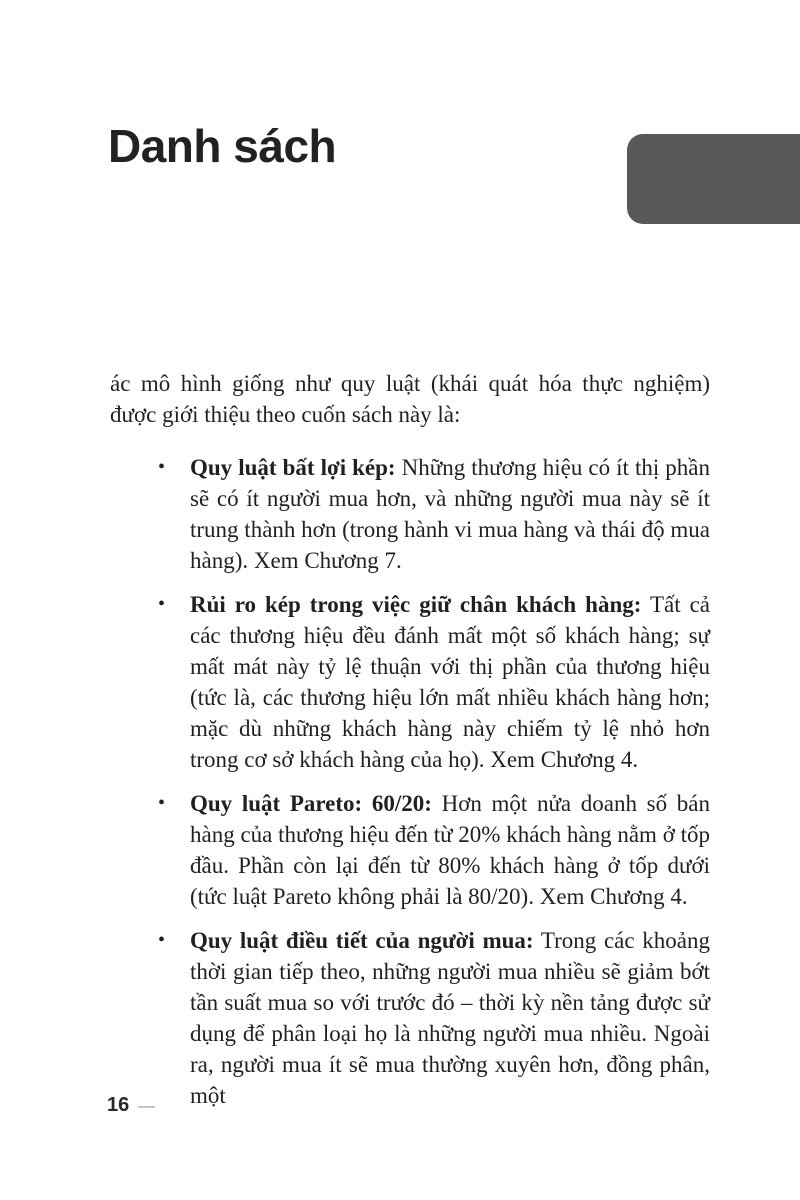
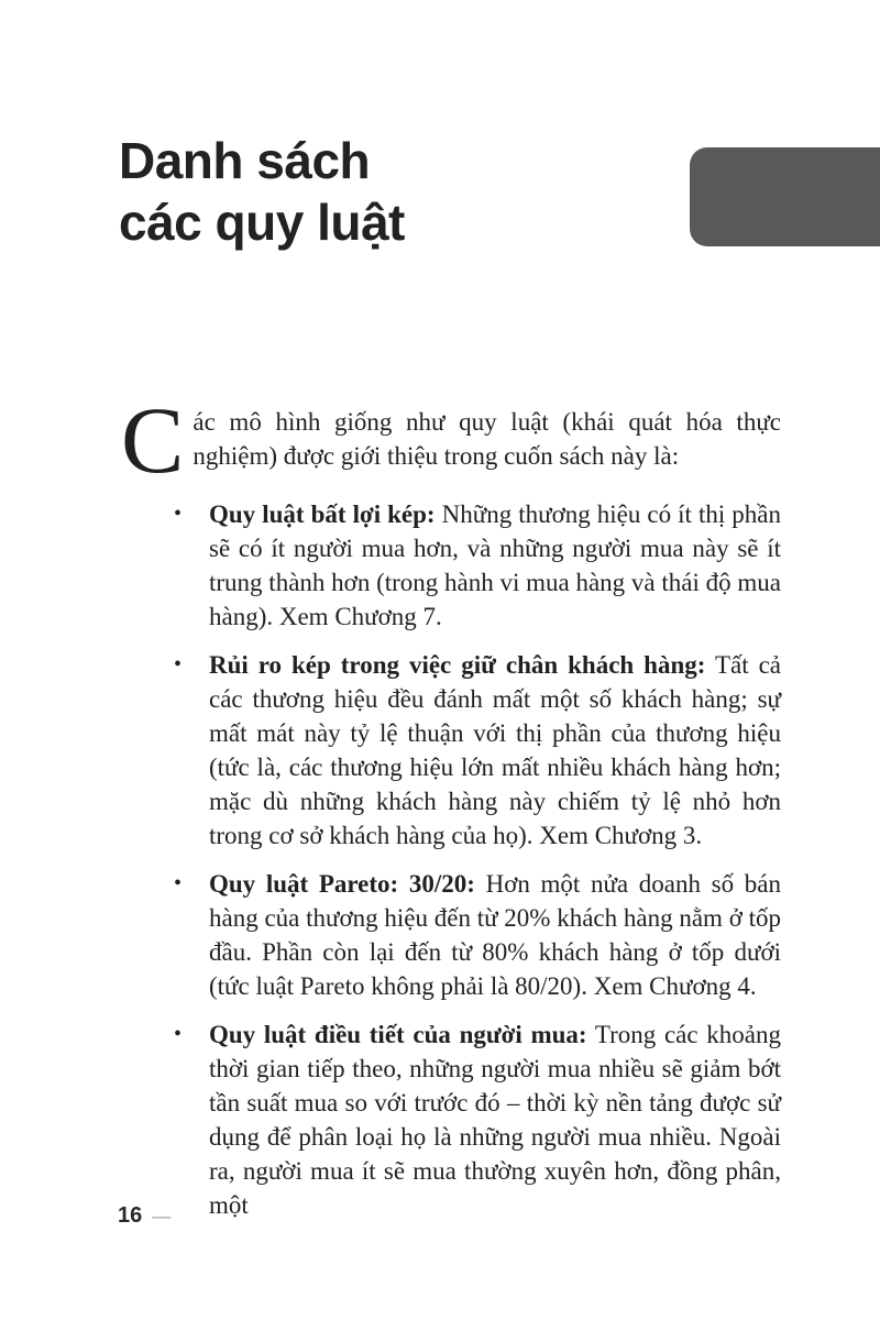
  Danh sách
+ các quy luật
+ C
- ác mô hình giống như quy luật (khái quát hóa thực nghiệm) được giới thiệu theo cuốn sách này là:
+ ác mô hình giống như quy luật (khái quát hóa thực nghiệm) được giới thiệu trong cuốn sách này là:
  •
  Quy luật bất lợi kép: Những thương hiệu có ít thị phần sẽ có ít người mua hơn, và những người mua này sẽ ít trung thành hơn (trong hành vi mua hàng và thái độ mua hàng). Xem Chương 7.
  •
- Rủi ro kép trong việc giữ chân khách hàng: Tất cả các thương hiệu đều đánh mất một số khách hàng; sự mất mát này tỷ lệ thuận với thị phần của thương hiệu (tức là, các thương hiệu lớn mất nhiều khách hàng hơn; mặc dù những khách hàng này chiếm tỷ lệ nhỏ hơn trong cơ sở khách hàng của họ). Xem Chương 4.
+ Rủi ro kép trong việc giữ chân khách hàng: Tất cả các thương hiệu đều đánh mất một số khách hàng; sự mất mát này tỷ lệ thuận với thị phần của thương hiệu (tức là, các thương hiệu lớn mất nhiều khách hàng hơn; mặc dù những khách hàng này chiếm tỷ lệ nhỏ hơn trong cơ sở khách hàng của họ). Xem Chương 3.
  •
- Quy luật Pareto: 60/20: Hơn một nửa doanh số bán hàng của thương hiệu đến từ 20% khách hàng nằm ở tốp đầu. Phần còn lại đến từ 80% khách hàng ở tốp dưới (tức luật Pareto không phải là 80/20). Xem Chương 4.
+ Quy luật Pareto: 30/20: Hơn một nửa doanh số bán hàng của thương hiệu đến từ 20% khách hàng nằm ở tốp đầu. Phần còn lại đến từ 80% khách hàng ở tốp dưới (tức luật Pareto không phải là 80/20). Xem Chương 4.
  •
  Quy luật điều tiết của người mua: Trong các khoảng thời gian tiếp theo, những người mua nhiều sẽ giảm bớt tần suất mua so với trước đó – thời kỳ nền tảng được sử dụng để phân loại họ là những người mua nhiều. Ngoài ra, người mua ít sẽ mua thường xuyên hơn, đồng phân, một
  16 —
